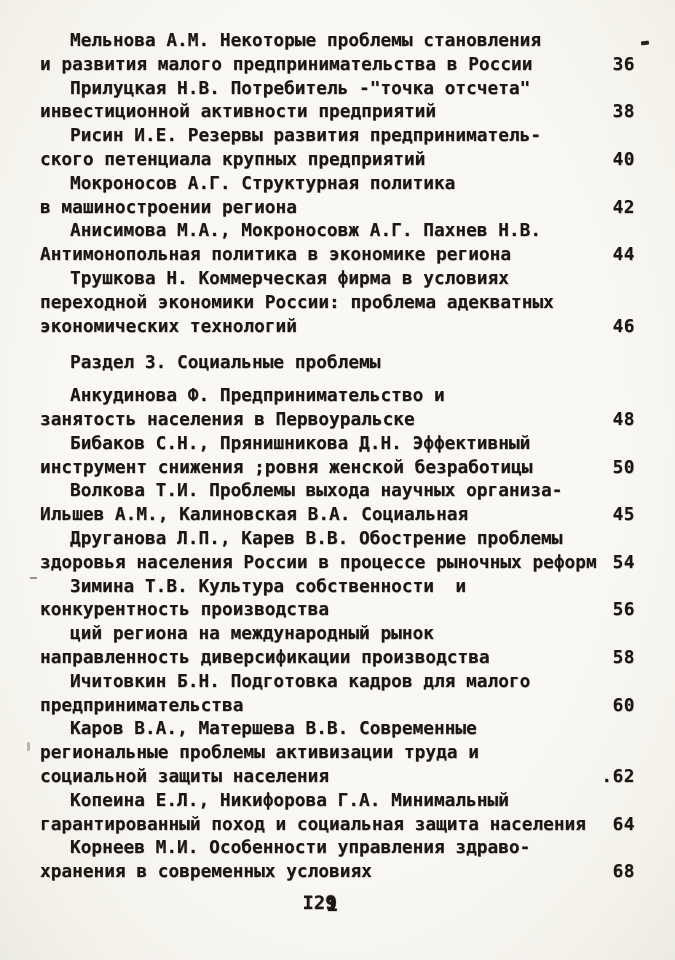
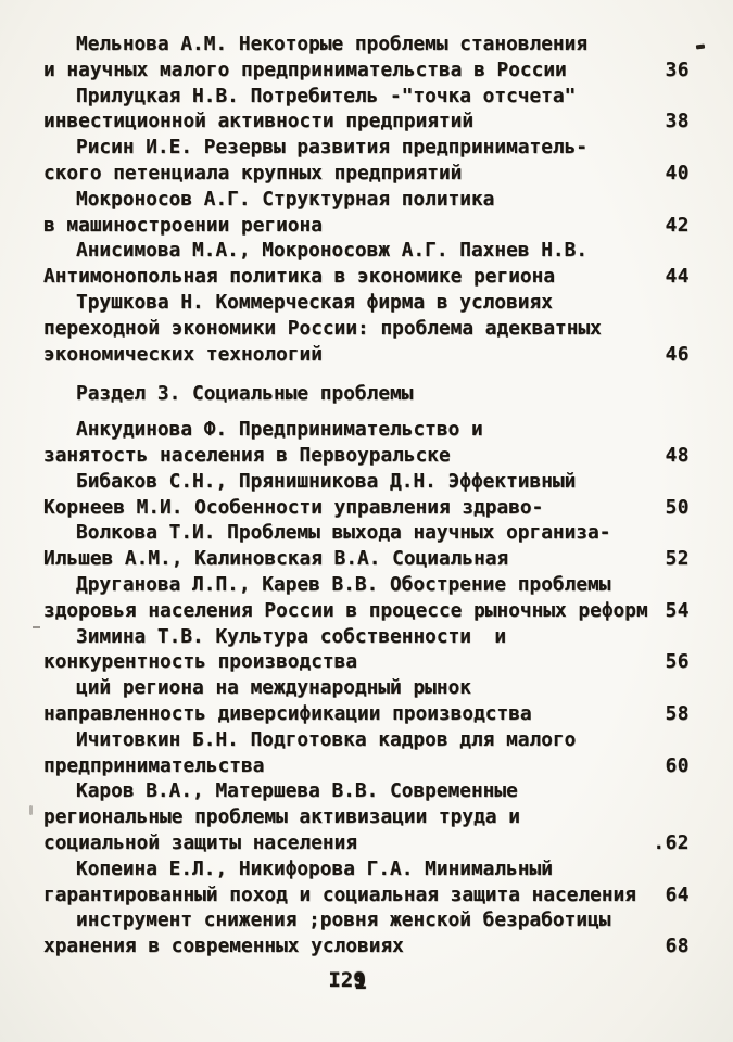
  Мельнова А.М. Некоторые проблемы становления
- и развития малого предпринимательства в России
+ и научных малого предпринимательства в России
  36
  Прилуцкая Н.В. Потребитель -"точка отсчета"
  инвестиционной активности предприятий
  38
  Рисин И.Е. Резервы развития предприниматель-
  ского петенциала крупных предприятий
  40
  Мокроносов А.Г. Структурная политика
  в машиностроении региона
  42
  Анисимова М.А., Мокроносовж А.Г. Пахнев Н.В.
  Антимонопольная политика в экономике региона
  44
  Трушкова Н. Коммерческая фирма в условиях
  переходной экономики России: проблема адекватных
  экономических технологий
  46
  Раздел 3. Социальные проблемы
  Анкудинова Ф. Предпринимательство и
  занятость населения в Первоуральске
  48
  Бибаков С.Н., Прянишникова Д.Н. Эффективный
- инструмент снижения ;ровня женской безработицы
+ Корнеев М.И. Особенности управления здраво-
  50
  Волкова Т.И. Проблемы выхода научных организа-
  Ильшев А.М., Калиновская В.А. Социальная
- 45
+ 52
  Друганова Л.П., Карев В.В. Обострение проблемы
  здоровья населения России в процессе рыночных реформ
  54
  Зимина Т.В. Культура собственности и
  конкурентность производства
  56
  ций региона на международный рынок
  направленность диверсификации производства
  58
  Ичитовкин Б.Н. Подготовка кадров для малого
  предпринимательства
  60
  Каров В.А., Матершева В.В. Современные
  региональные проблемы активизации труда и
  социальной защиты населения
  .62
  Копеина Е.Л., Никифорова Г.А. Минимальный
  гарантированный поход и социальная защита населения
  64
- Корнеев М.И. Особенности управления здраво-
+ инструмент снижения ;ровня женской безработицы
  хранения в современных условиях
  68
  I29
  1
